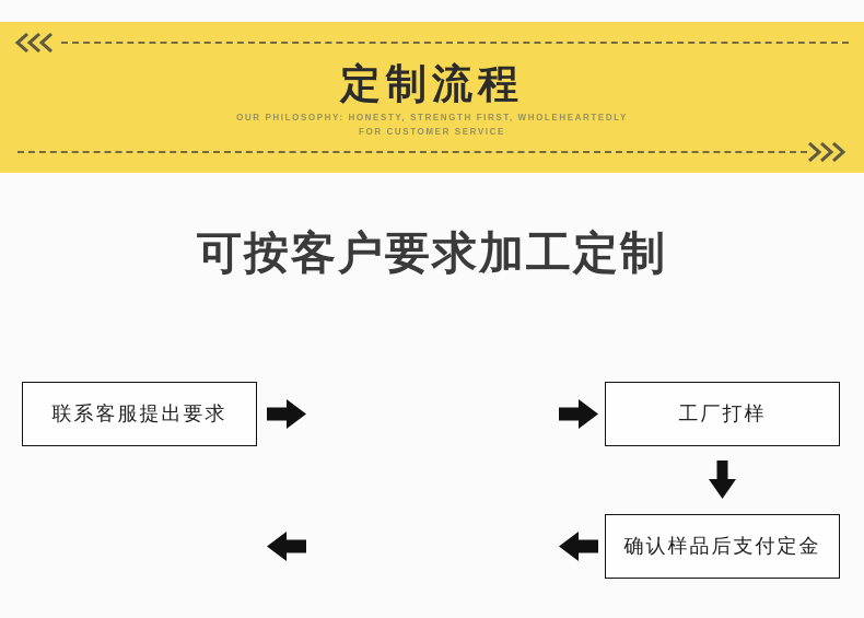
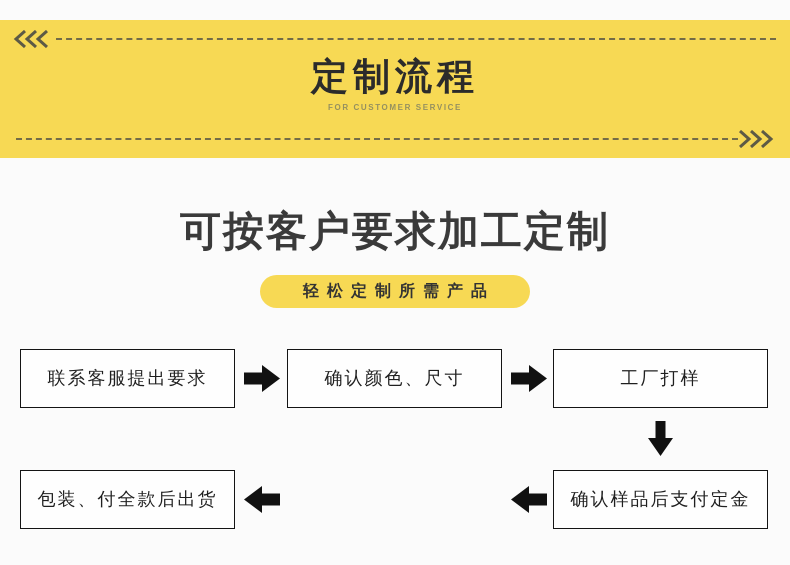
  定制流程
- OUR PHILOSOPHY: HONESTY, STRENGTH FIRST, WHOLEHEARTEDLY
  FOR CUSTOMER SERVICE
  可按客户要求加工定制
+ 轻松定制所需产品
  联系客服提出要求
+ 确认颜色、尺寸
  工厂打样
  确认样品后支付定金
+ 包装、付全款后出货
